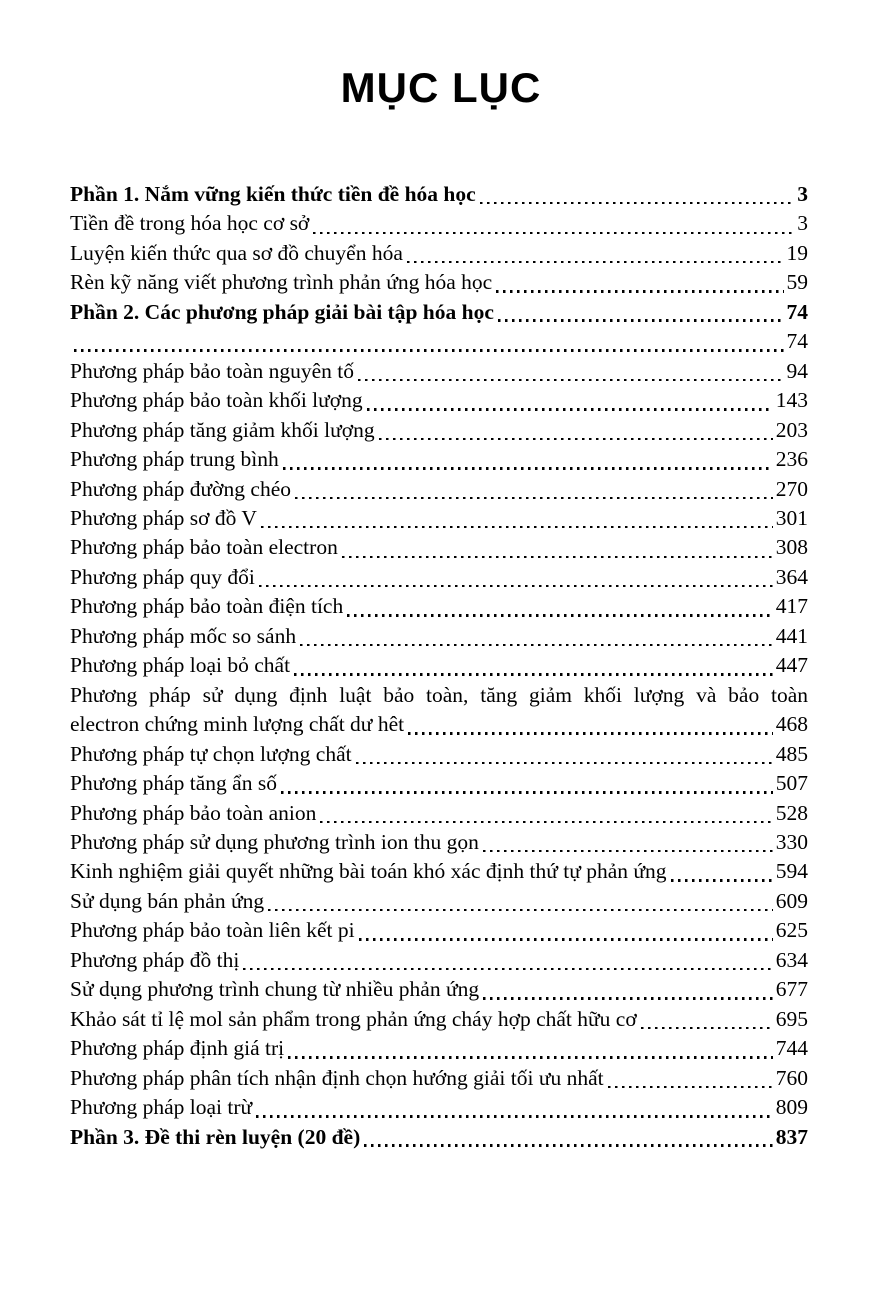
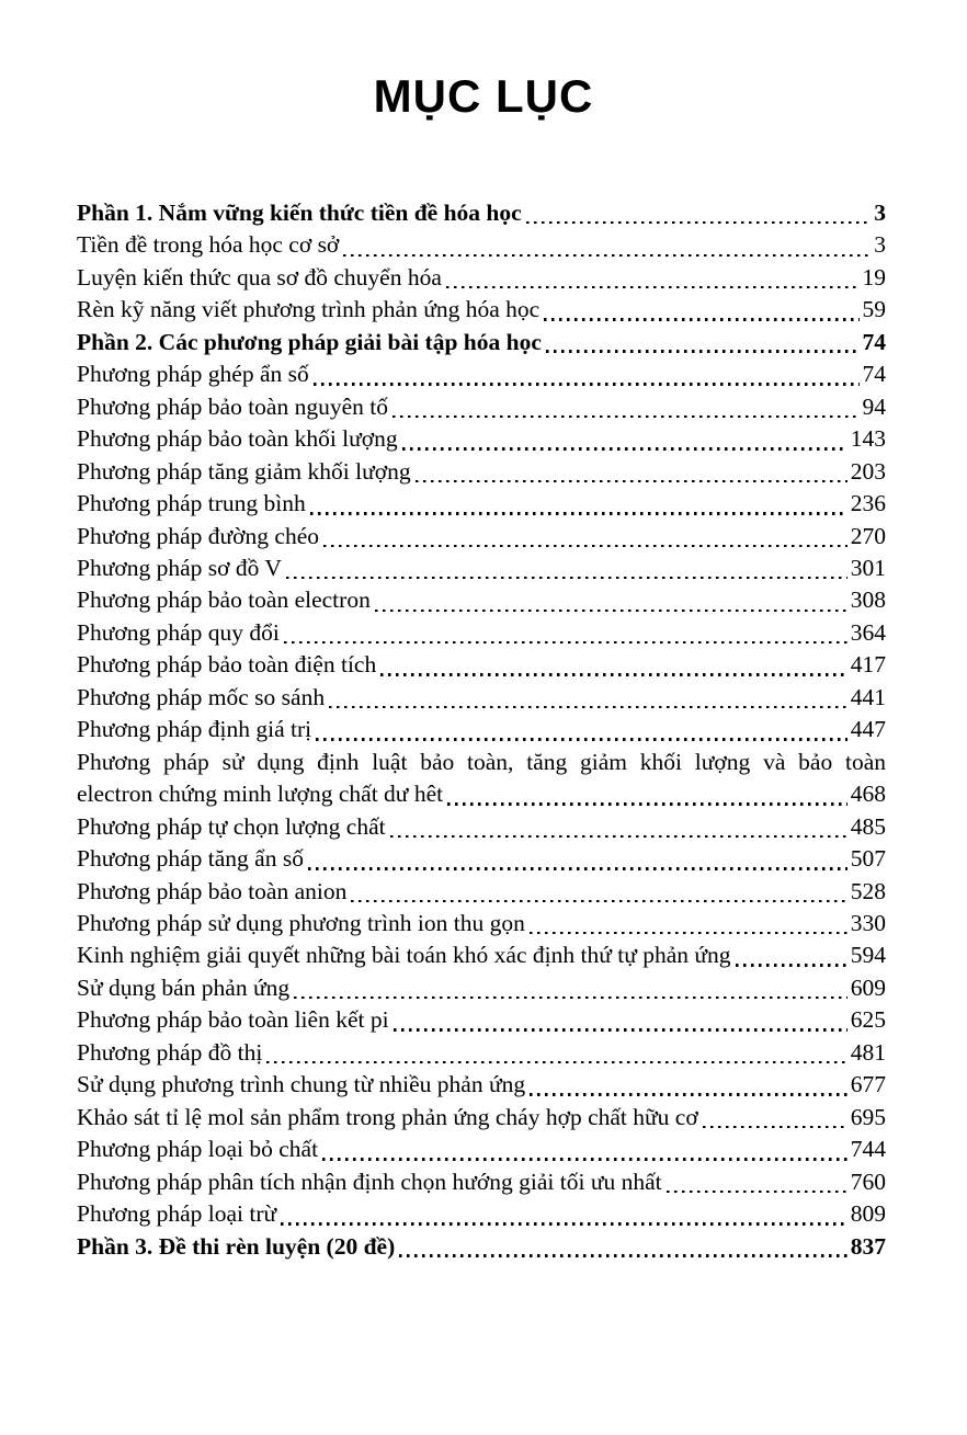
  MỤC LỤC
  Phần 1. Nắm vững kiến thức tiền đề hóa học
  3
  Tiền đề trong hóa học cơ sở
  3
  Luyện kiến thức qua sơ đồ chuyển hóa
  19
  Rèn kỹ năng viết phương trình phản ứng hóa học
  59
  Phần 2. Các phương pháp giải bài tập hóa học
  74
+ Phương pháp ghép ẩn số
  74
  Phương pháp bảo toàn nguyên tố
  94
  Phương pháp bảo toàn khối lượng
  143
  Phương pháp tăng giảm khối lượng
  203
  Phương pháp trung bình
  236
  Phương pháp đường chéo
  270
  Phương pháp sơ đồ V
  301
  Phương pháp bảo toàn electron
  308
  Phương pháp quy đổi
  364
  Phương pháp bảo toàn điện tích
  417
  Phương pháp mốc so sánh
  441
- Phương pháp loại bỏ chất
+ Phương pháp định giá trị
  447
  Phương pháp sử dụng định luật bảo toàn, tăng giảm khối lượng và bảo toàn
  electron chứng minh lượng chất dư hêt
  468
  Phương pháp tự chọn lượng chất
  485
  Phương pháp tăng ẩn số
  507
  Phương pháp bảo toàn anion
  528
  Phương pháp sử dụng phương trình ion thu gọn
  330
  Kinh nghiệm giải quyết những bài toán khó xác định thứ tự phản ứng
  594
  Sử dụng bán phản ứng
  609
  Phương pháp bảo toàn liên kết pi
  625
  Phương pháp đồ thị
- 634
+ 481
  Sử dụng phương trình chung từ nhiều phản ứng
  677
  Khảo sát tỉ lệ mol sản phẩm trong phản ứng cháy hợp chất hữu cơ
  695
- Phương pháp định giá trị
+ Phương pháp loại bỏ chất
  744
  Phương pháp phân tích nhận định chọn hướng giải tối ưu nhất
  760
  Phương pháp loại trừ
  809
  Phần 3. Đề thi rèn luyện (20 đề)
  837
